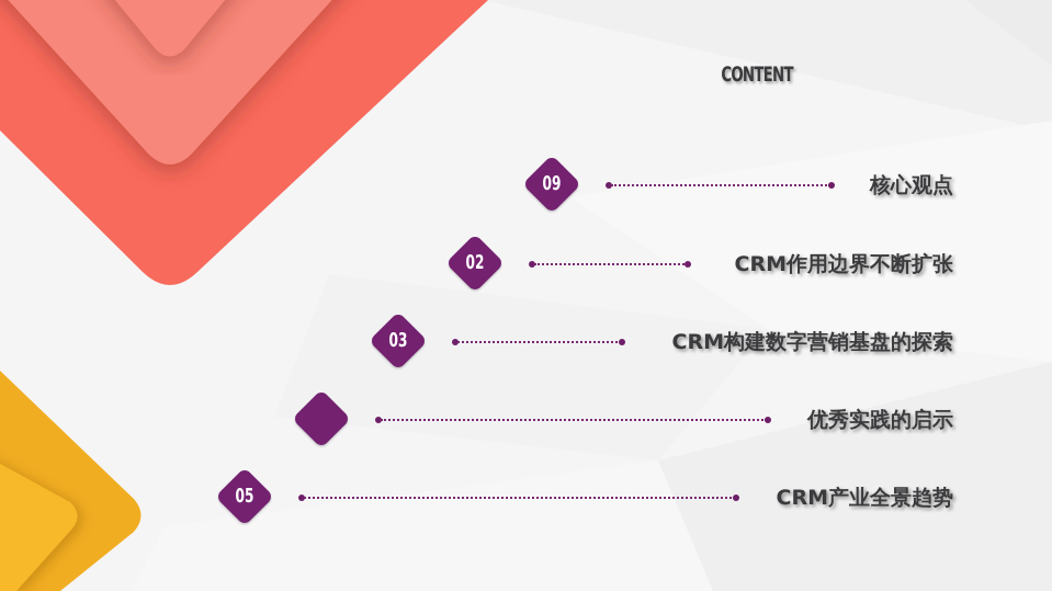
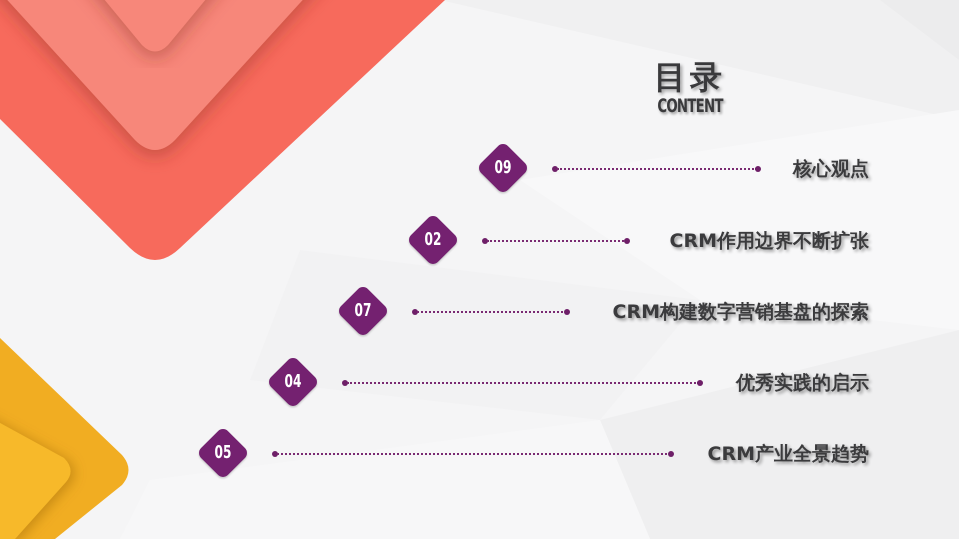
+ 目录
  CONTENT
  09
  核心观点
  02
  CRM作用边界不断扩张
- 03
+ 07
  CRM构建数字营销基盘的探索
+ 04
  优秀实践的启示
  05
  CRM产业全景趋势
